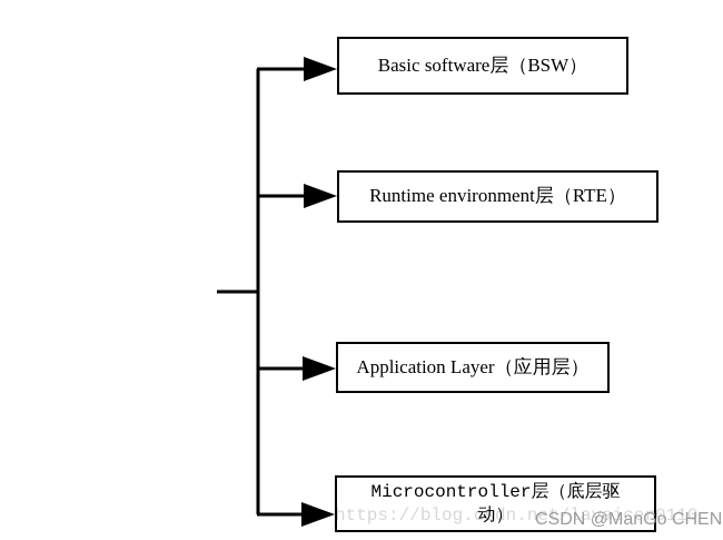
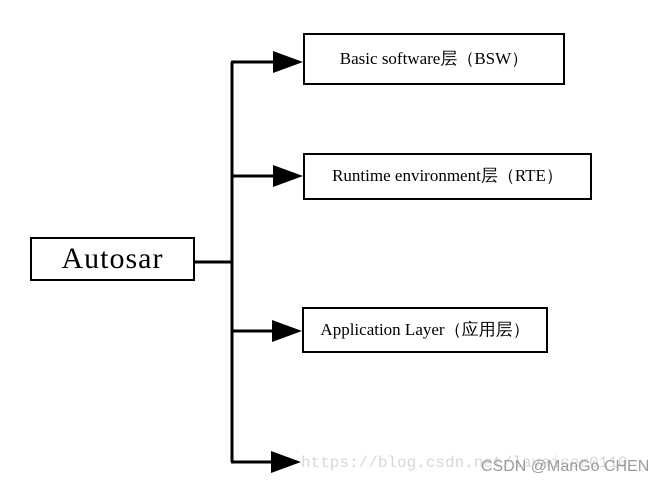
  https://blog.csdn.net/lavaicer0110
+ Autosar
  Basic software层（BSW）
  Runtime environment层（RTE）
  Application Layer（应用层）
- Microcontroller层（底层驱动）
  CSDN @ManGo CHEN
